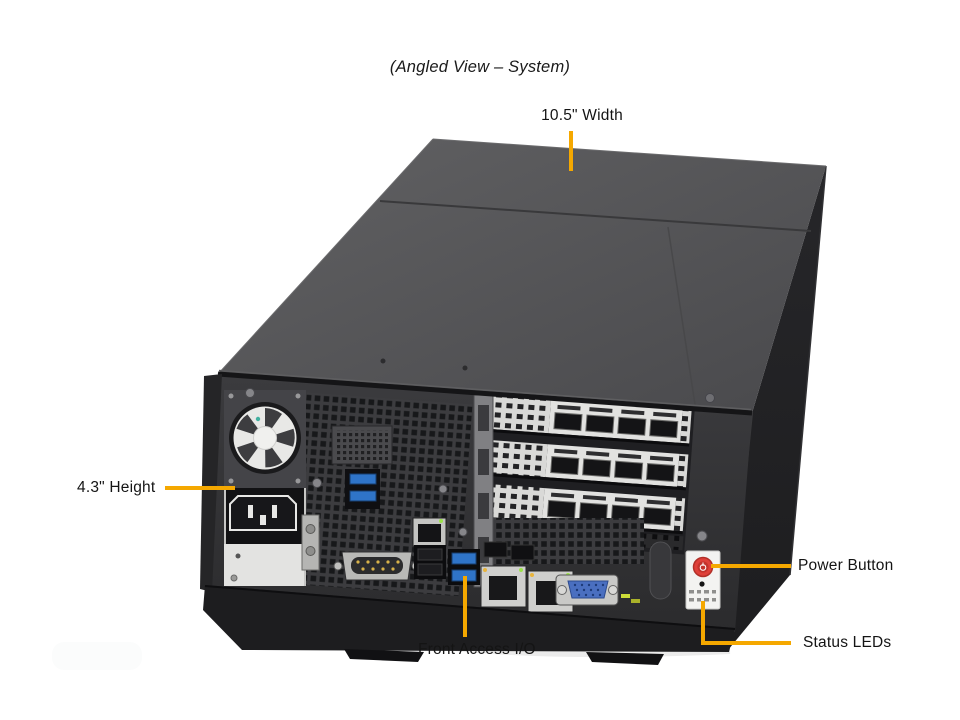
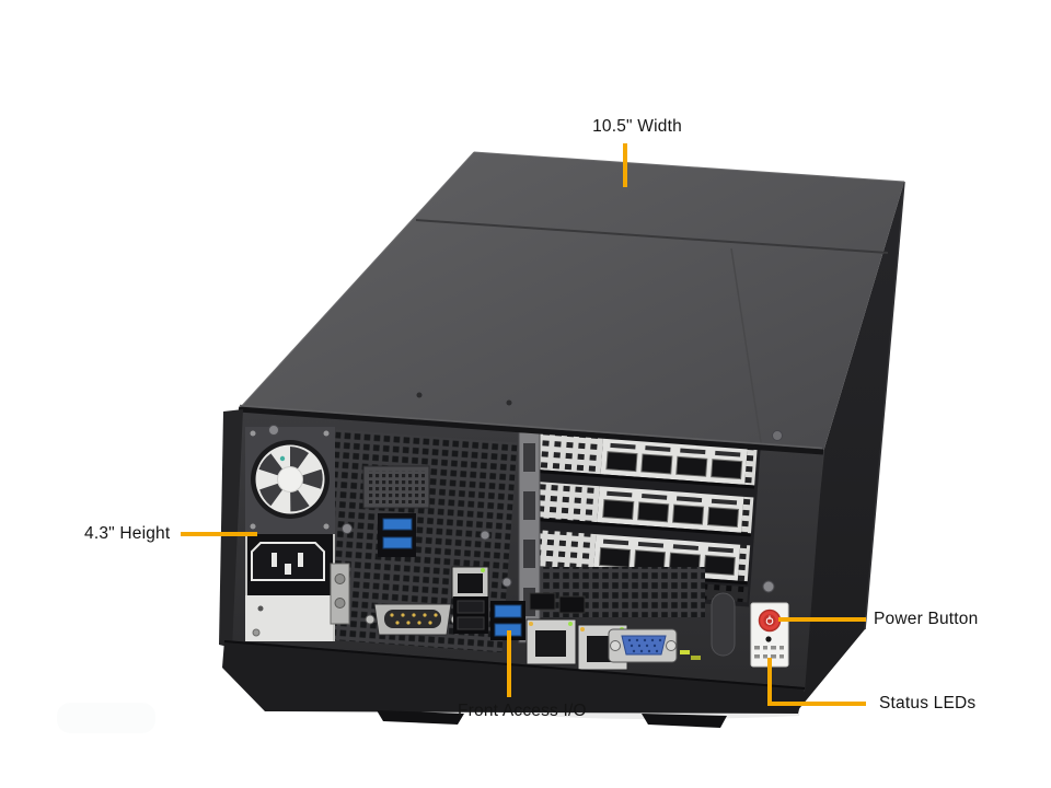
- (Angled View – System)
  10.5" Width
  4.3" Height
  Power Button
  Front Access I/O
  Status LEDs
